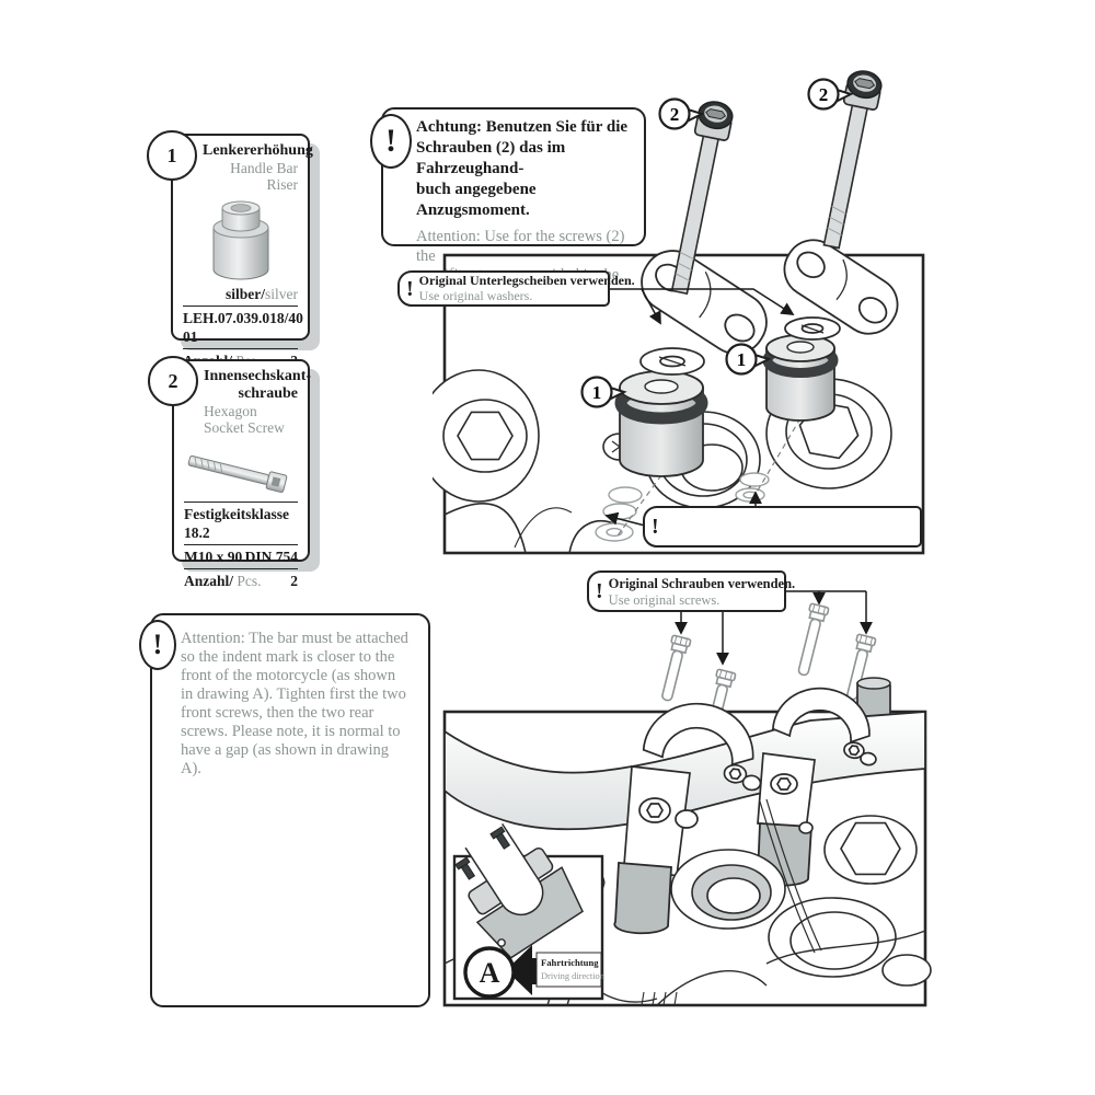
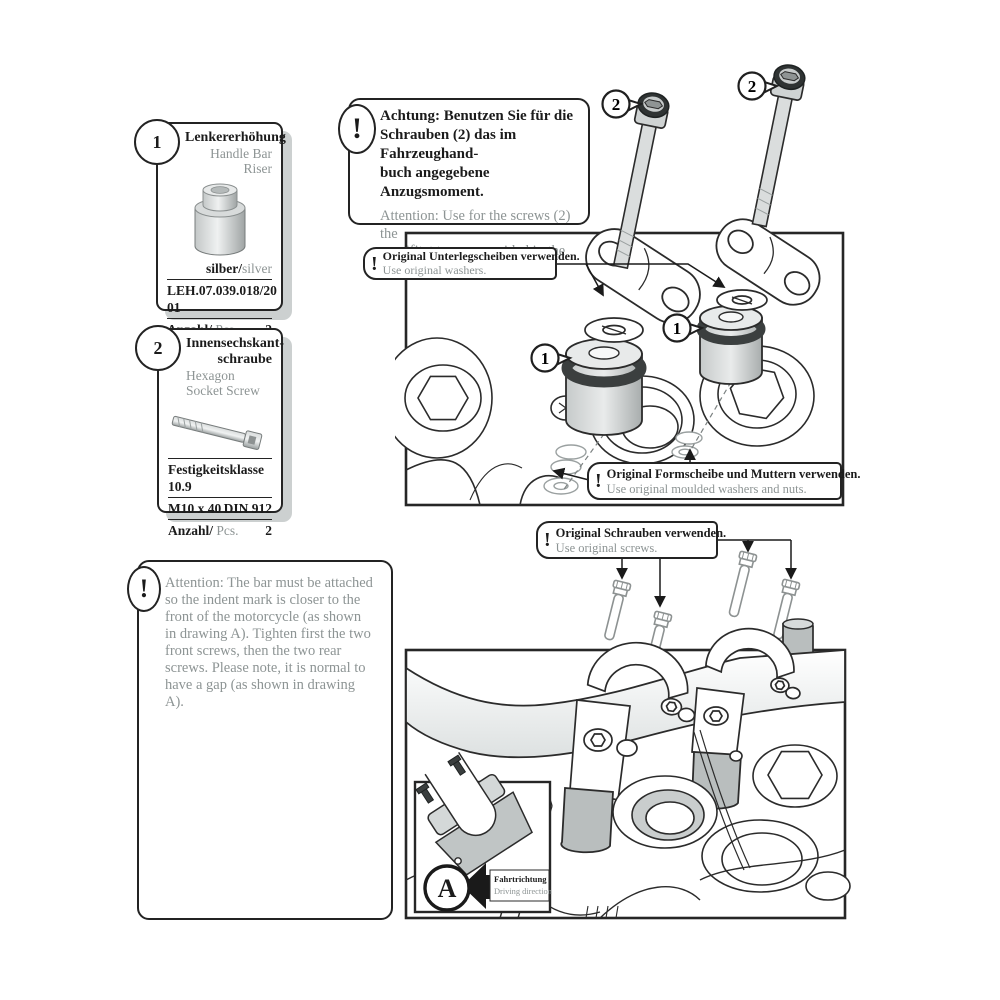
  1
  Lenkererhöhung
  Handle Bar Riser
  silber
  /
  silver
- LEH.07.039.018/40 01
+ LEH.07.039.018/20 01
  2
  Innensechskant-
  schraube
  Hexagon Socket Screw
- Festigkeitsklasse 18.2
+ Festigkeitsklasse 10.9
- M10 x 90
+ M10 x 40
- DIN 754
+ DIN 912
  Anzahl/ Pcs.
  2
  2
  2
  1
  1
  Fahrtrichtung
  Driving direction
  A
  !
  Achtung: Benutzen Sie für die
  Schrauben (2) das im Fahrzeughand-
  buch angegebene Anzugsmoment.
  Attention: Use for the screws (2) the
  !
  Attention: The bar must be attached
  so the indent mark is closer to the
  front of the motorcycle (as shown
  in drawing A). Tighten first the two
  front screws, then the two rear
  screws. Please note, it is normal to
  have a gap (as shown in drawing
  A).
  !
  Original Unterlegscheiben verwenden.
  Use original washers.
  !
+ Original Formscheibe und Muttern verwenden.
+ Use original moulded washers and nuts.
  !
  Original Schrauben verwenden.
  Use original screws.
